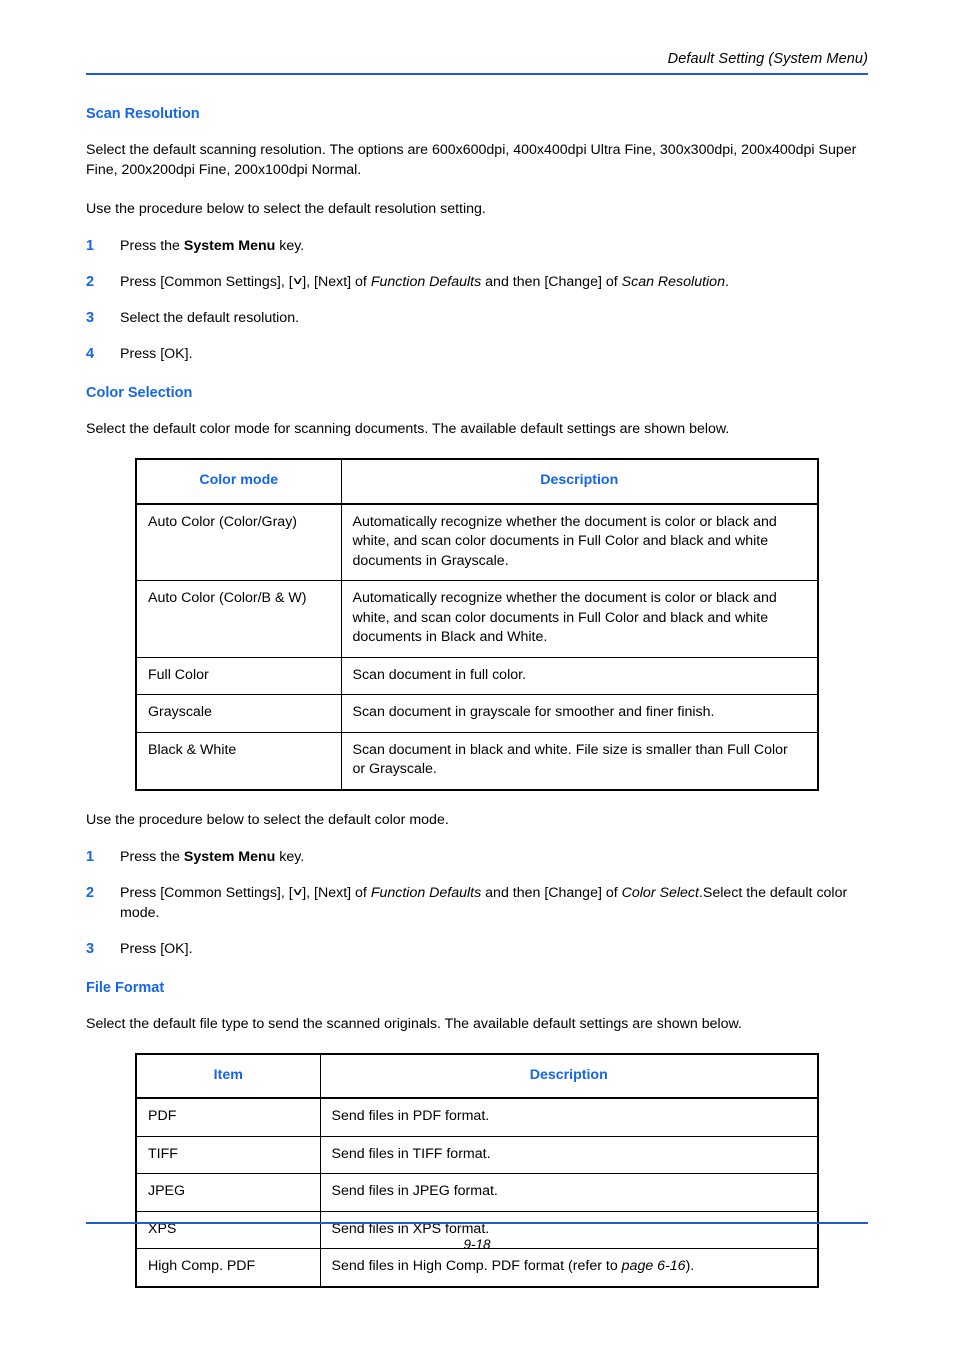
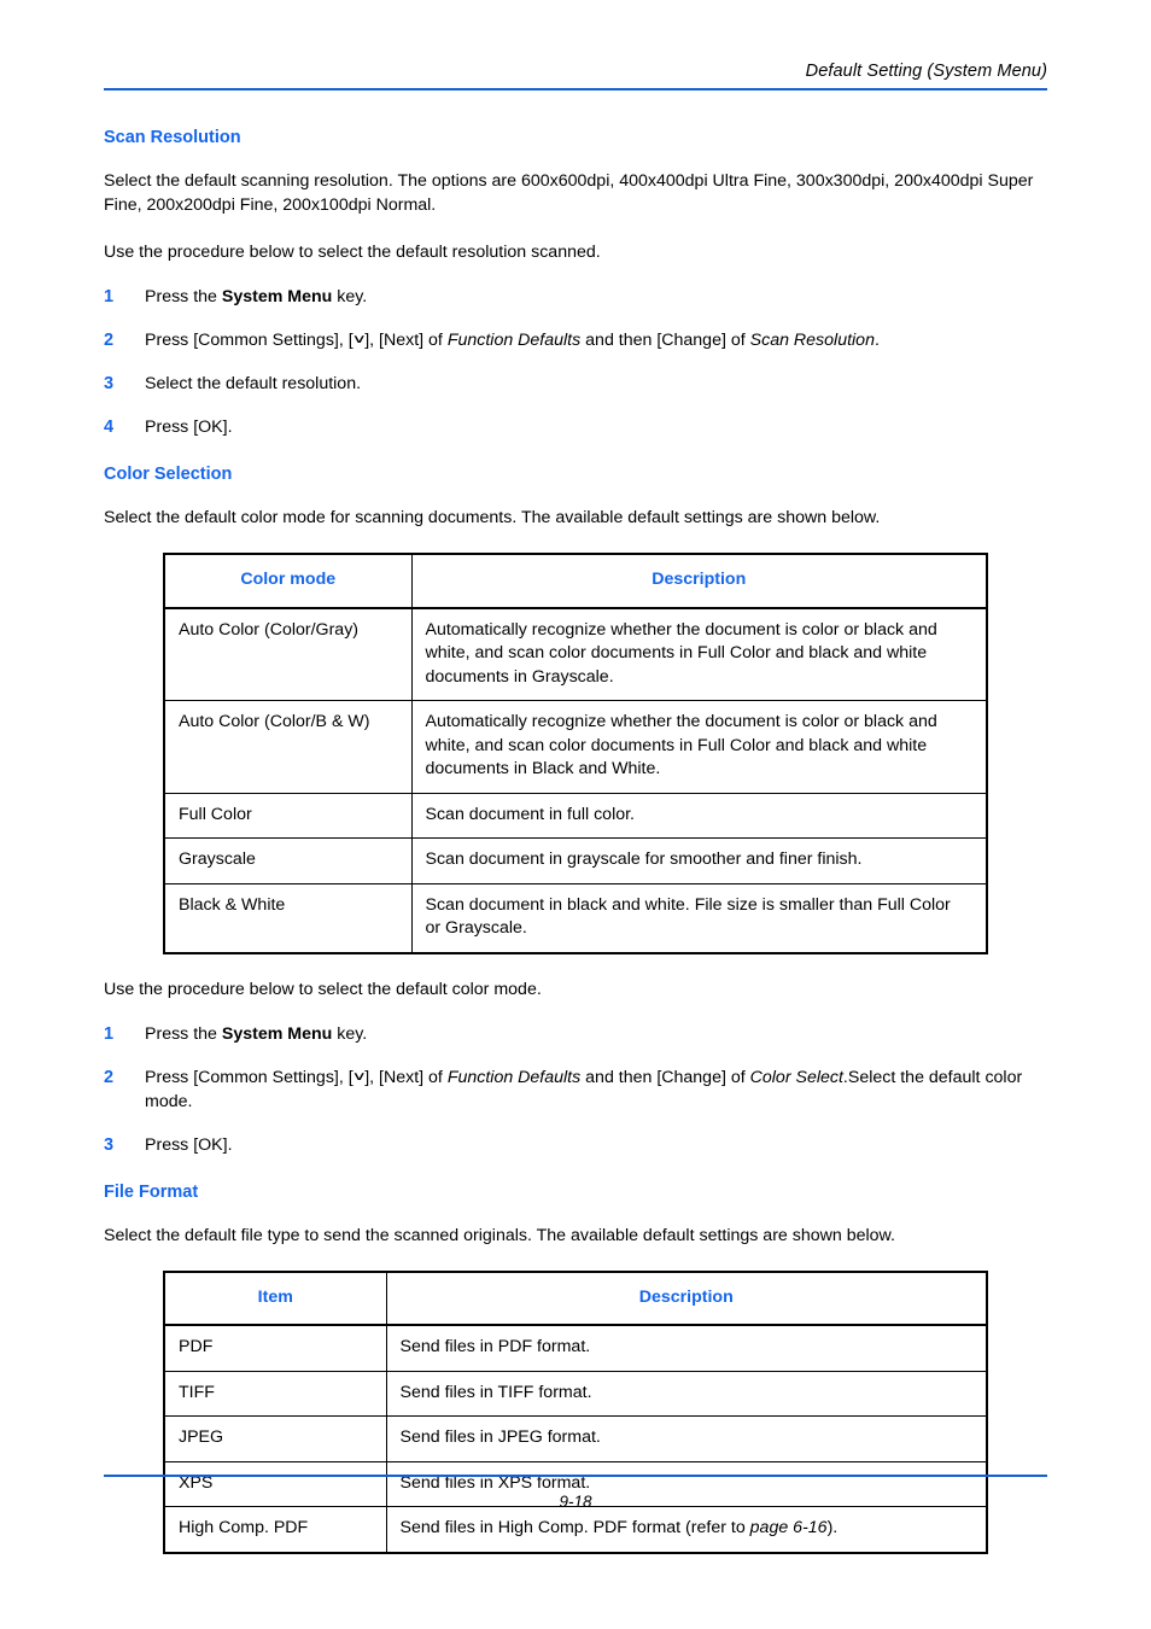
  Default Setting (System Menu)
  Scan Resolution
  Select the default scanning resolution. The options are 600x600dpi, 400x400dpi Ultra Fine, 300x300dpi, 200x400dpi Super Fine, 200x200dpi Fine, 200x100dpi Normal.
- Use the procedure below to select the default resolution setting.
+ Use the procedure below to select the default resolution scanned.
  1
  Press the System Menu key.
  2
  Press [Common Settings], [∨], [Next] of Function Defaults and then [Change] of Scan Resolution.
  3
  Select the default resolution.
  4
  Press [OK].
  Color Selection
  Select the default color mode for scanning documents. The available default settings are shown below.
  Color mode	Description
  Auto Color (Color/Gray)	Automatically recognize whether the document is color or black and white, and scan color documents in Full Color and black and white documents in Grayscale.
  Auto Color (Color/B & W)	Automatically recognize whether the document is color or black and white, and scan color documents in Full Color and black and white documents in Black and White.
  Full Color	Scan document in full color.
  Grayscale	Scan document in grayscale for smoother and finer finish.
  Black & White	Scan document in black and white. File size is smaller than Full Color or Grayscale.
  Use the procedure below to select the default color mode.
  1
  Press the System Menu key.
  2
  Press [Common Settings], [∨], [Next] of Function Defaults and then [Change] of Color Select.Select the default color mode.
  3
  Press [OK].
  File Format
  Select the default file type to send the scanned originals. The available default settings are shown below.
  Item	Description
  PDF	Send files in PDF format.
  TIFF	Send files in TIFF format.
  JPEG	Send files in JPEG format.
  XPS	Send files in XPS format.
  High Comp. PDF	Send files in High Comp. PDF format (refer to page 6-16).
  9-18
